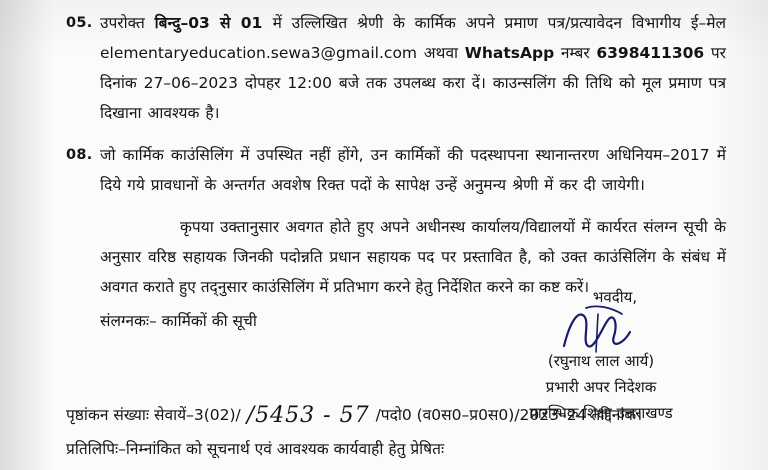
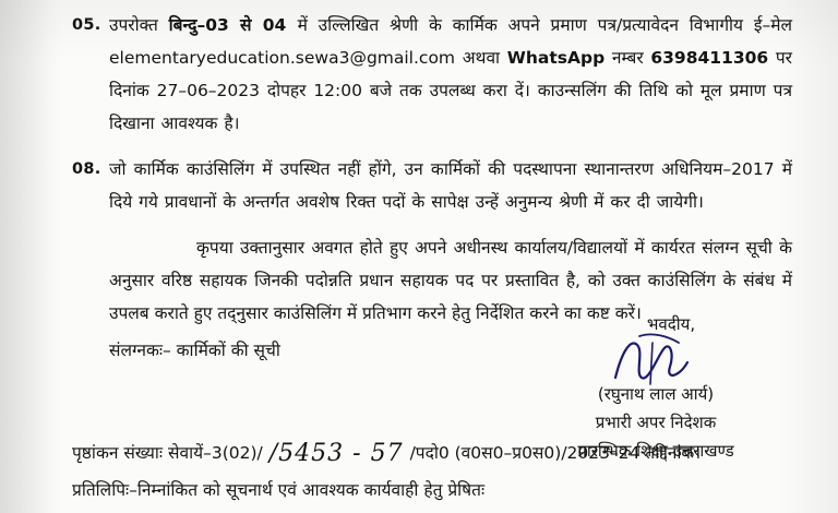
  05.
- उपरोक्त बिन्दु–03 से 01 में उल्लिखित श्रेणी के कार्मिक अपने प्रमाण पत्र/प्रत्यावेदन विभागीय ई–मेल elementaryeducation.sewa3@gmail.com अथवा WhatsApp नम्बर 6398411306 पर दिनांक 27–06–2023 दोपहर 12:00 बजे तक उपलब्ध करा दें। काउन्सलिंग की तिथि को मूल प्रमाण पत्र दिखाना आवश्यक है।
+ उपरोक्त बिन्दु–03 से 04 में उल्लिखित श्रेणी के कार्मिक अपने प्रमाण पत्र/प्रत्यावेदन विभागीय ई–मेल elementaryeducation.sewa3@gmail.com अथवा WhatsApp नम्बर 6398411306 पर दिनांक 27–06–2023 दोपहर 12:00 बजे तक उपलब्ध करा दें। काउन्सलिंग की तिथि को मूल प्रमाण पत्र दिखाना आवश्यक है।
  08.
  जो कार्मिक काउंसिलिंग में उपस्थित नहीं होंगे, उन कार्मिकों की पदस्थापना स्थानान्तरण अधिनियम–2017 में दिये गये प्रावधानों के अन्तर्गत अवशेष रिक्त पदों के सापेक्ष उन्हें अनुमन्य श्रेणी में कर दी जायेगी।
- कृपया उक्तानुसार अवगत होते हुए अपने अधीनस्थ कार्यालय/विद्यालयों में कार्यरत संलग्न सूची के अनुसार वरिष्ठ सहायक जिनकी पदोन्नति प्रधान सहायक पद पर प्रस्तावित है, को उक्त काउंसिलिंग के संबंध में अवगत कराते हुए तद्नुसार काउंसिलिंग में प्रतिभाग करने हेतु निर्देशित करने का कष्ट करें।
+ कृपया उक्तानुसार अवगत होते हुए अपने अधीनस्थ कार्यालय/विद्यालयों में कार्यरत संलग्न सूची के अनुसार वरिष्ठ सहायक जिनकी पदोन्नति प्रधान सहायक पद पर प्रस्तावित है, को उक्त काउंसिलिंग के संबंध में उपलब कराते हुए तद्नुसार काउंसिलिंग में प्रतिभाग करने हेतु निर्देशित करने का कष्ट करें।
  संलग्नकः– कार्मिकों की सूची
  भवदीय,
  (रघुनाथ लाल आर्य)
  प्रभारी अपर निदेशक
  प्रारम्भिक शिक्षा उत्तराखण्ड
  पृष्ठांकन संख्याः सेवायें–3(02)/
  /5453 - 57
  /पदो0 (व0स0–प्र0स0)/2023–24 तद्दिनांक।
  प्रतिलिपिः–निम्नांकित को सूचनार्थ एवं आवश्यक कार्यवाही हेतु प्रेषितः
